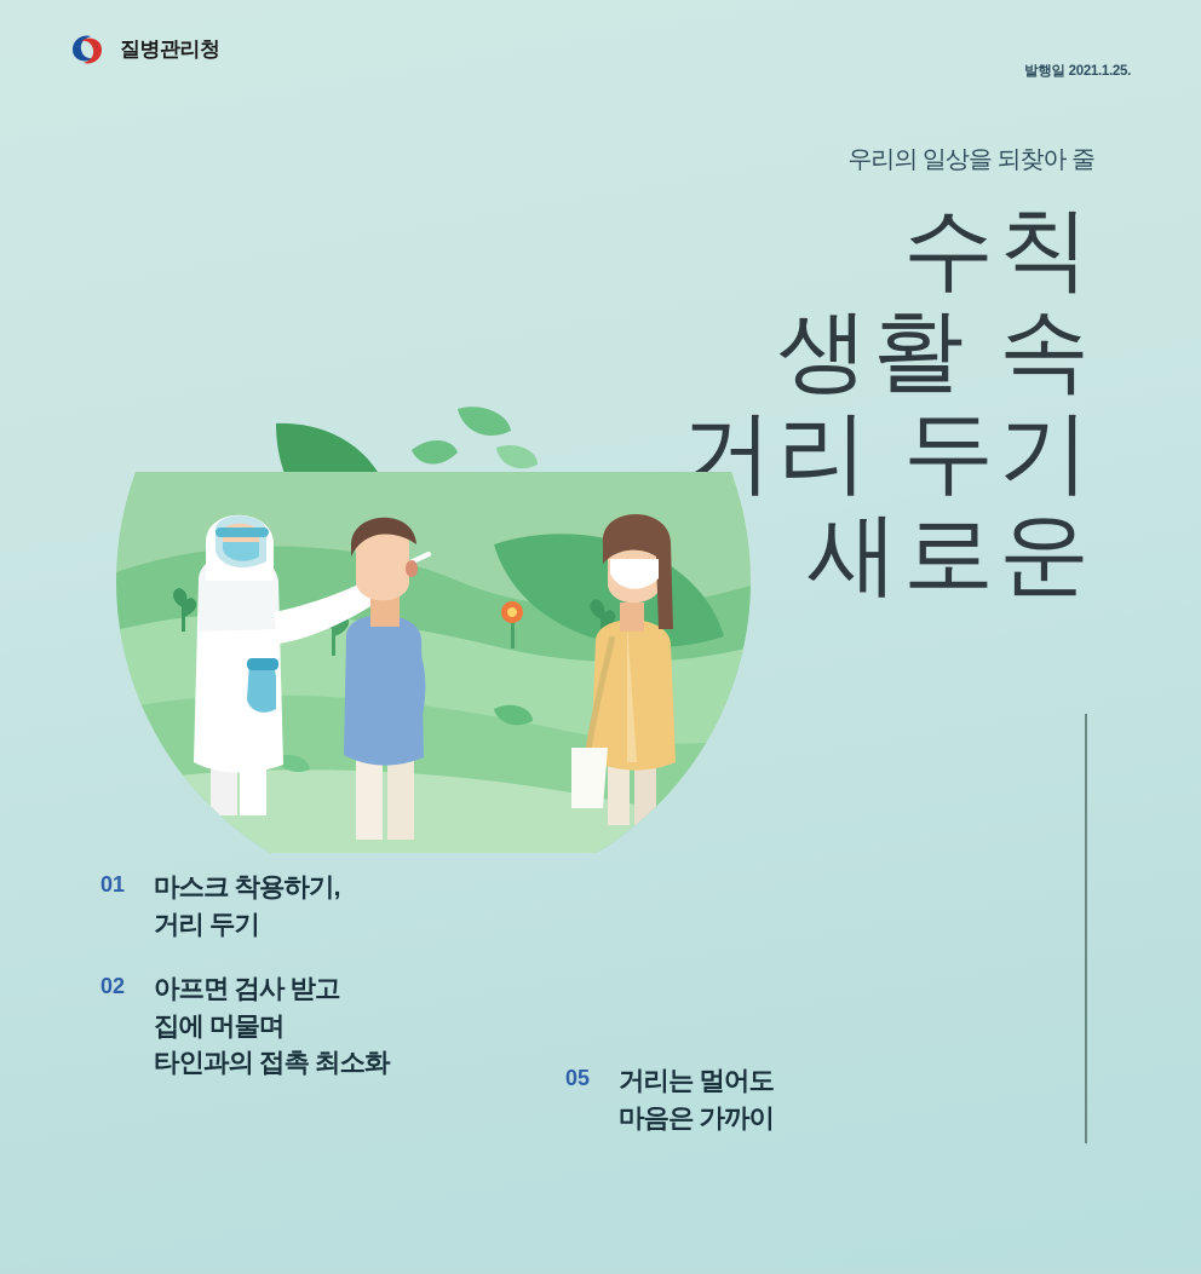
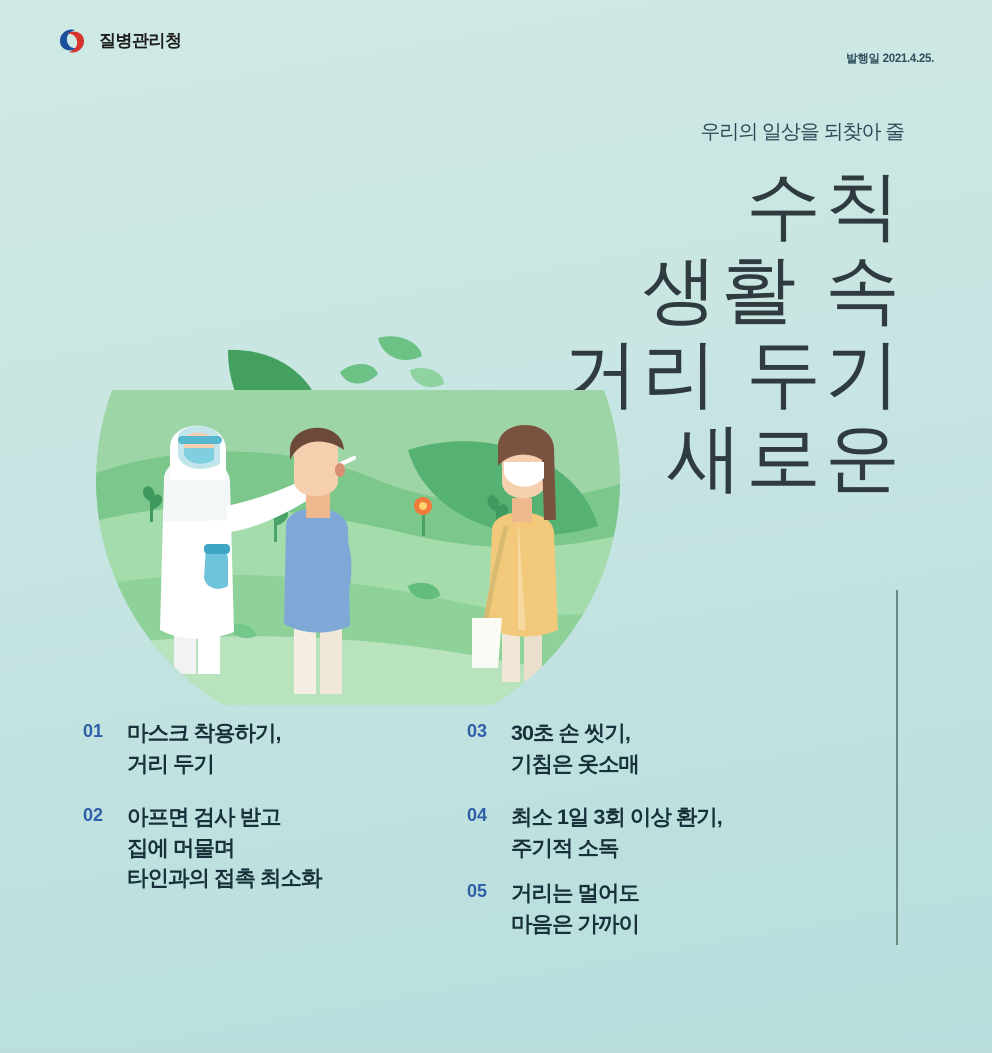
  질병관리청
- 발행일 2021.1.25.
+ 발행일 2021.4.25.
  우리의 일상을 되찾아 줄
  수칙
  생활 속
  거리 두기
  새로운
  01
  마스크 착용하기,
  거리 두기
  02
  아프면 검사 받고
  집에 머물며
  타인과의 접촉 최소화
+ 03
+ 30초 손 씻기,
+ 기침은 옷소매
+ 04
+ 최소 1일 3회 이상 환기,
+ 주기적 소독
  05
  거리는 멀어도
  마음은 가까이
